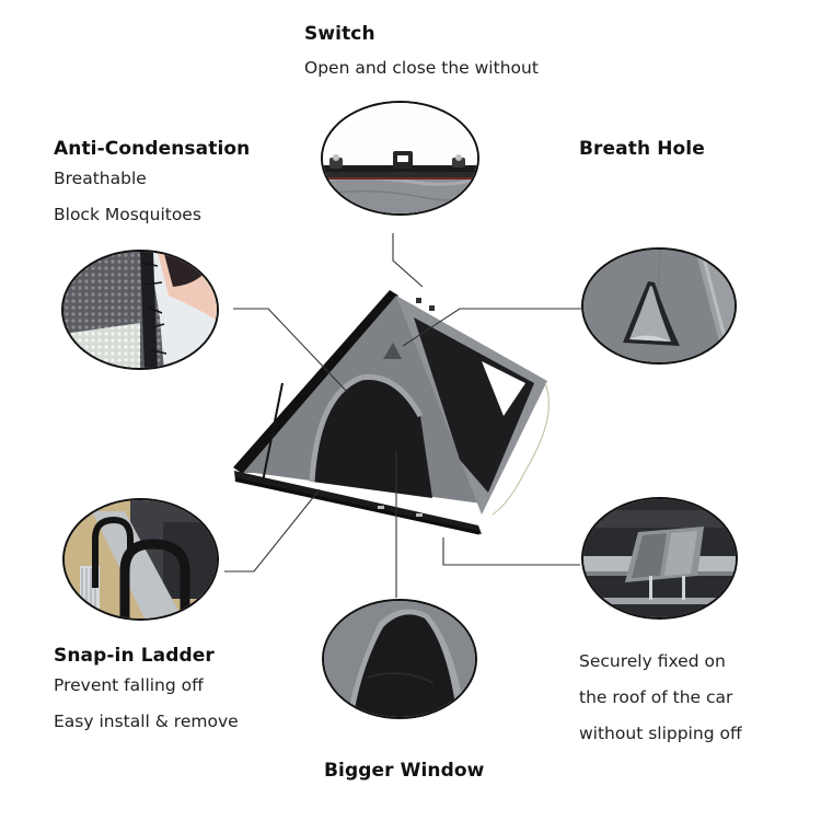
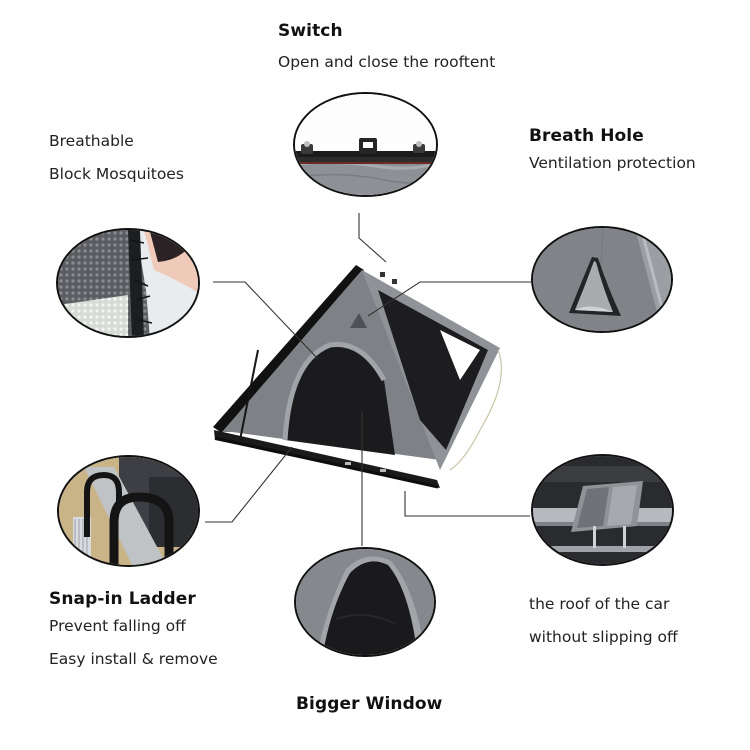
  Switch
- Open and close the without
+ Open and close the rooftent
- Anti-Condensation
  Breathable
  Block Mosquitoes
  Breath Hole
+ Ventilation protection
  Snap-in Ladder
  Prevent falling off
  Easy install & remove
- Securely fixed on
  the roof of the car
  without slipping off
  Bigger Window
